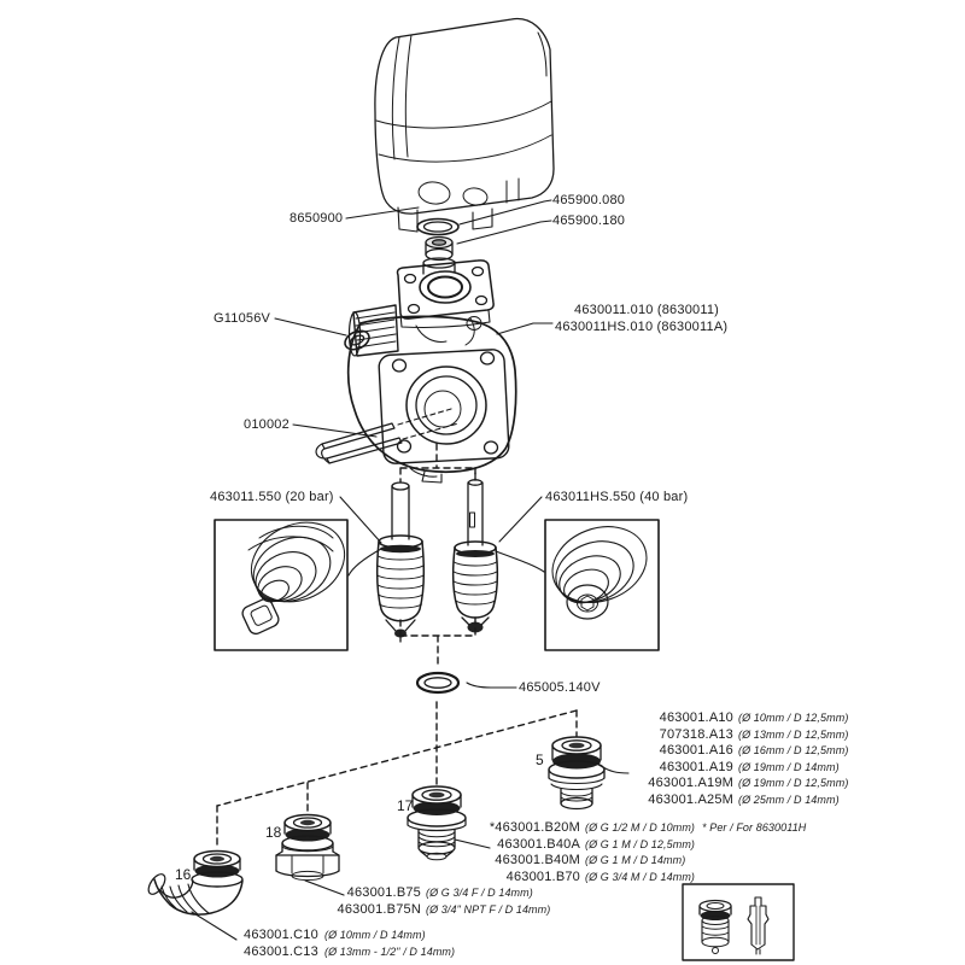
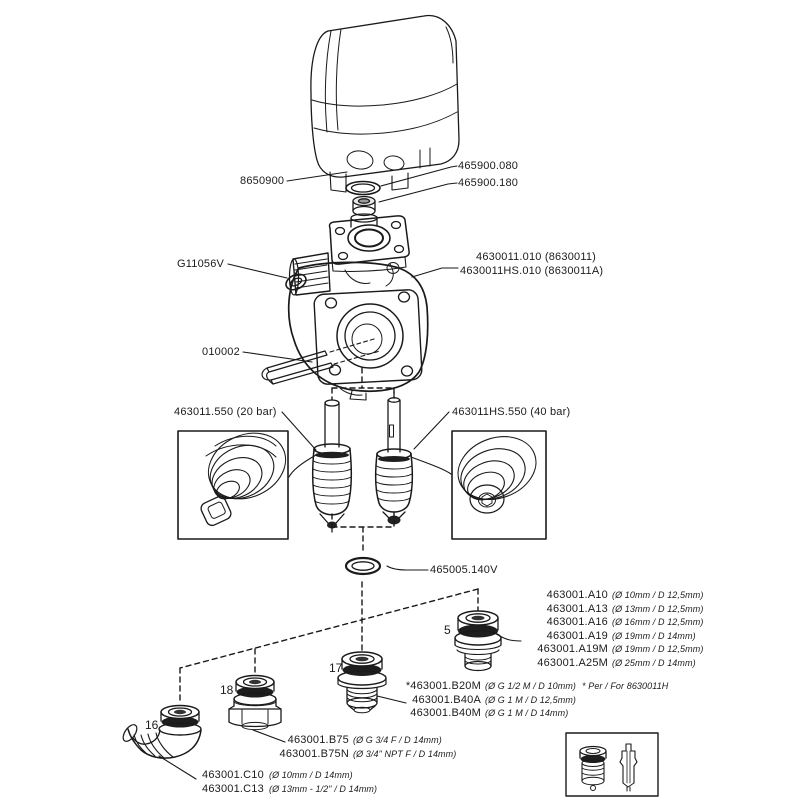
  8650900
  465900.080
  465900.180
  G11056V
  4630011.010 (8630011)
  4630011HS.010 (8630011A)
  010002
  463011.550 (20 bar)
  463011HS.550 (40 bar)
  465005.140V
  5
  17
  18
  16
  463001.A10
  (Ø 10mm / D 12,5mm)
- 707318.A13
+ 463001.A13
  (Ø 13mm / D 12,5mm)
  463001.A16
  (Ø 16mm / D 12,5mm)
  463001.A19
  (Ø 19mm / D 14mm)
  463001.A19M
  (Ø 19mm / D 12,5mm)
  463001.A25M
  (Ø 25mm / D 14mm)
  *463001.B20M
  (Ø G 1/2 M / D 10mm)
  * Per / For 8630011H
  463001.B40A
  (Ø G 1 M / D 12,5mm)
  463001.B40M
  (Ø G 1 M / D 14mm)
- 463001.B70
- (Ø G 3/4 M / D 14mm)
  463001.B75
  (Ø G 3/4 F / D 14mm)
  463001.B75N
  (Ø 3/4" NPT F / D 14mm)
  463001.C10
  (Ø 10mm / D 14mm)
  463001.C13
  (Ø 13mm - 1/2" / D 14mm)
